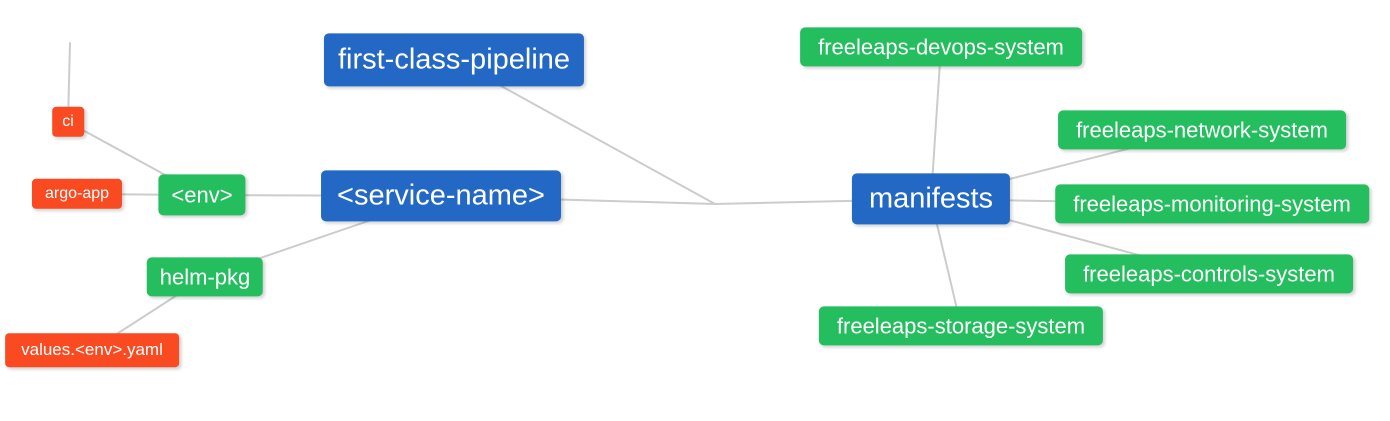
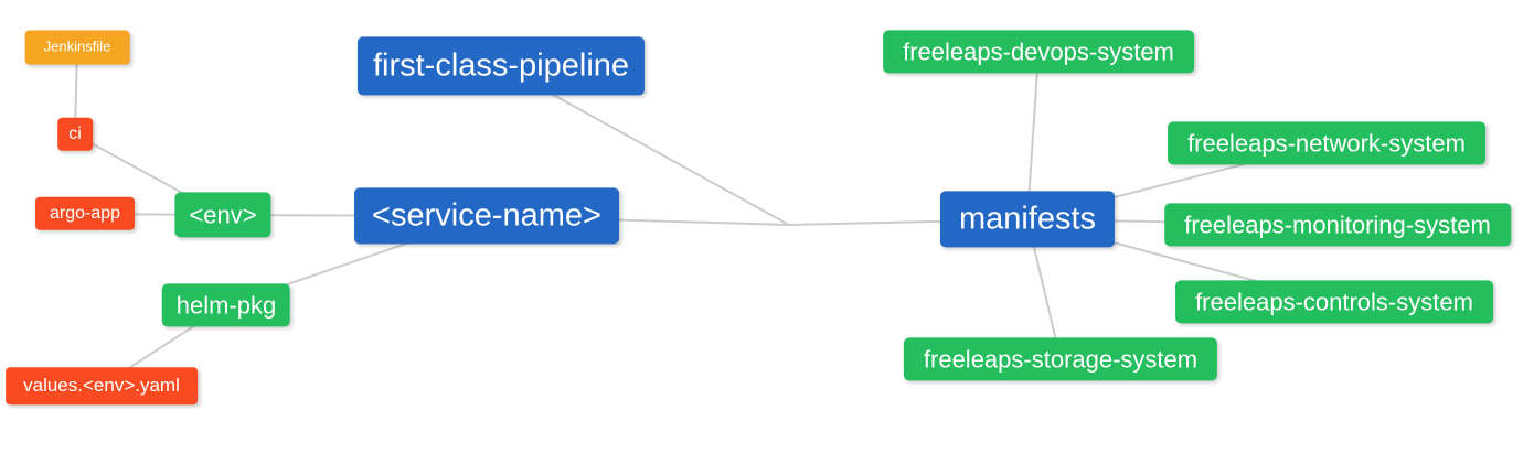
+ Jenkinsfile
  ci
  argo-app
  <env>
  helm-pkg
  values.<env>.yaml
  first-class-pipeline
  <service-name>
  manifests
  freeleaps-devops-system
  freeleaps-network-system
  freeleaps-monitoring-system
  freeleaps-controls-system
  freeleaps-storage-system
